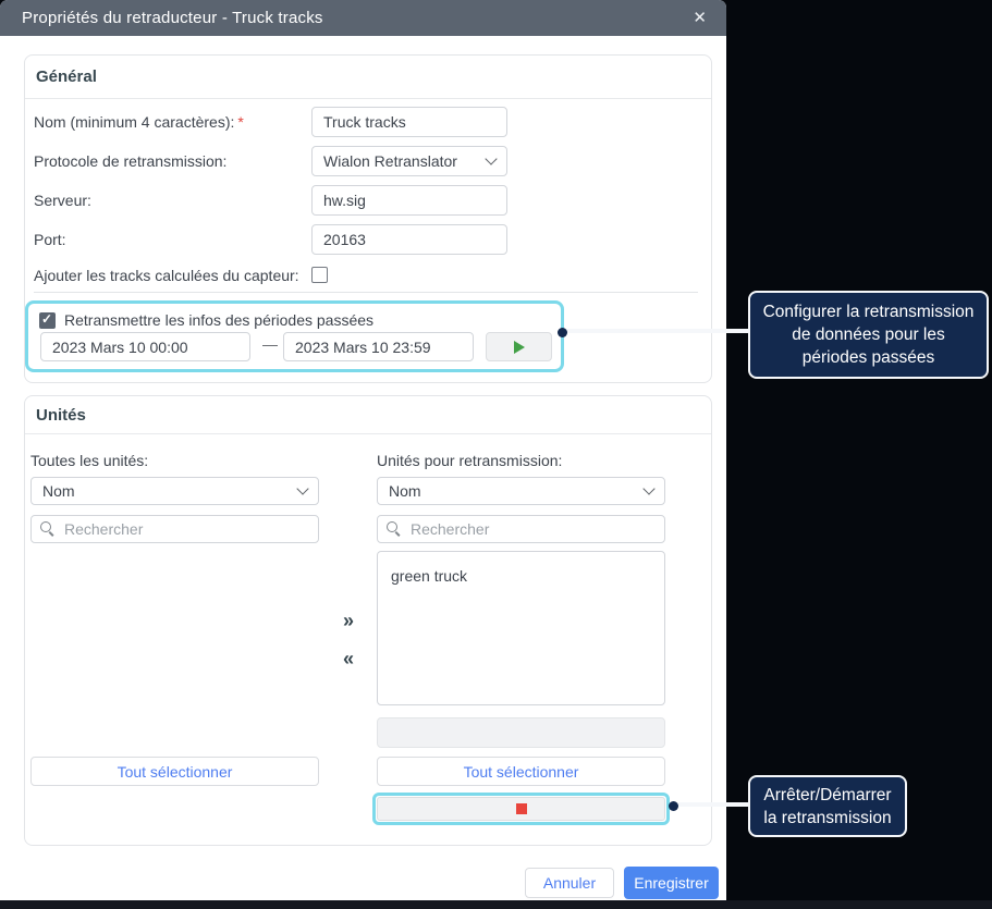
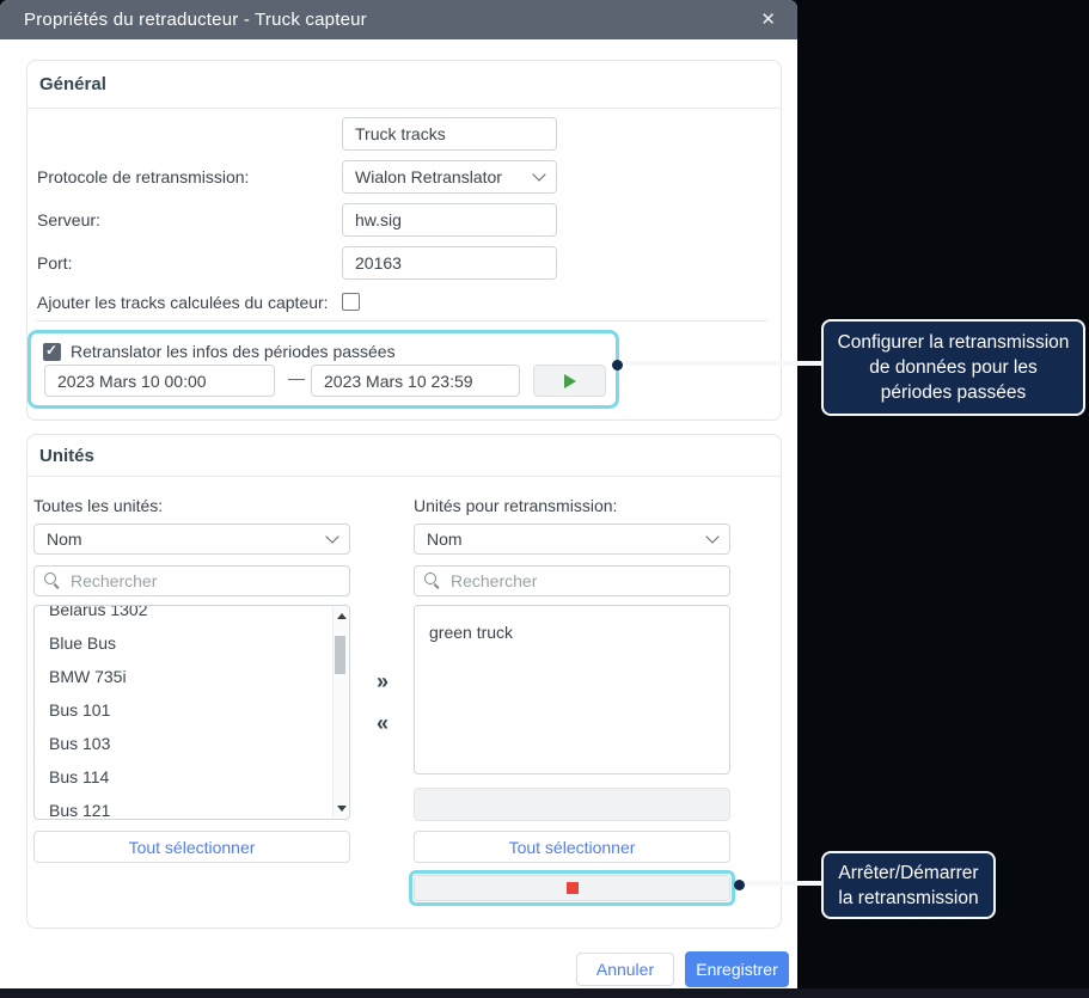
- Propriétés du retraducteur - Truck tracks
+ Propriétés du retraducteur - Truck capteur
  ✕
  Général
- Nom (minimum 4 caractères): *
  Truck tracks
  Protocole de retransmission:
  Wialon Retranslator
  Serveur:
  hw.sig
  Port:
  20163
  Ajouter les tracks calculées du capteur:
- Retransmettre les infos des périodes passées
+ Retranslator les infos des périodes passées
  2023 Mars 10 00:00
  —
  2023 Mars 10 23:59
  Unités
  Toutes les unités:
  Nom
  Rechercher
+ Belarus 1302
+ Blue Bus
+ BMW 735i
+ Bus 101
+ Bus 103
+ Bus 114
+ Bus 121
  Tout sélectionner
  »
  «
  Unités pour retransmission:
  Nom
  Rechercher
  green truck
  Tout sélectionner
  Annuler
  Enregistrer
  Configurer la retransmission
  de données pour les
  périodes passées
  Arrêter/Démarrer
  la retransmission
